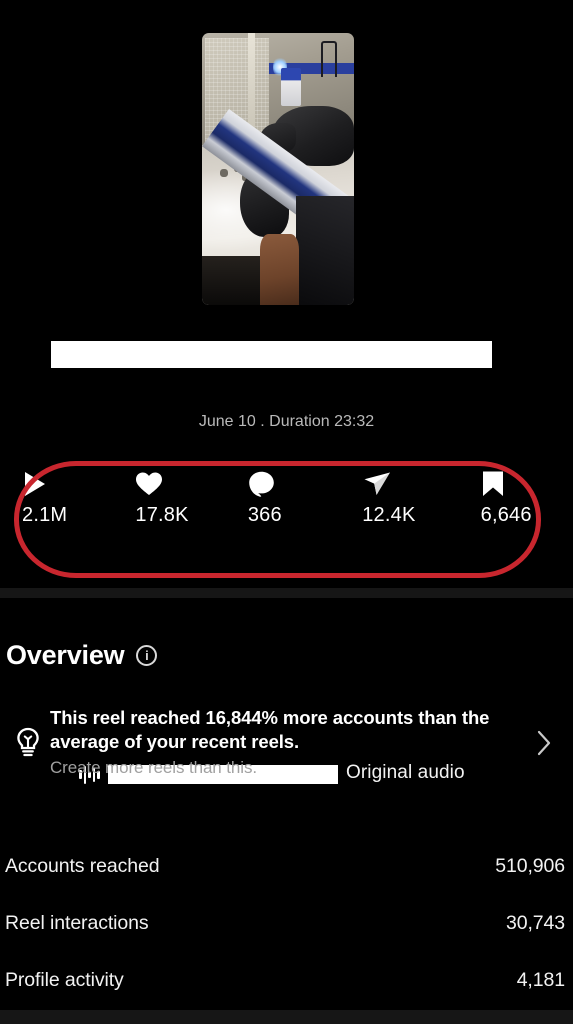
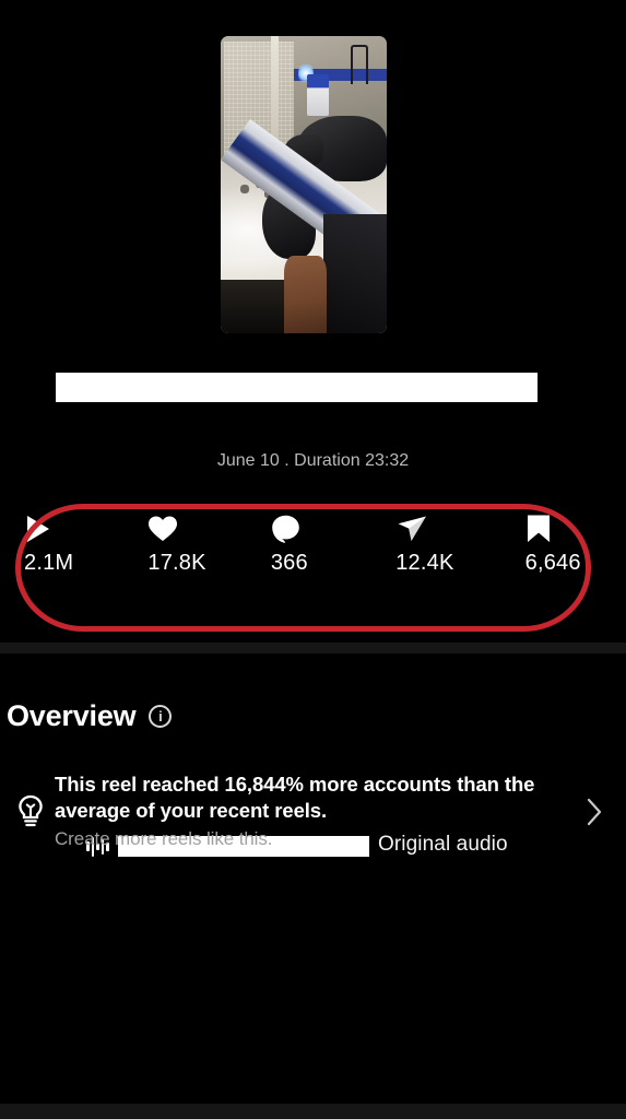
  Original audio
  June 10 . Duration 23:32
  2.1M
  17.8K
  366
  12.4K
  6,646
  Overview
  i
  This reel reached 16,844% more accounts than the average of your recent reels.
- Create more reels than this.
+ Create more reels like this.
- Accounts reached
- 510,906
- Reel interactions
- 30,743
- Profile activity
- 4,181
